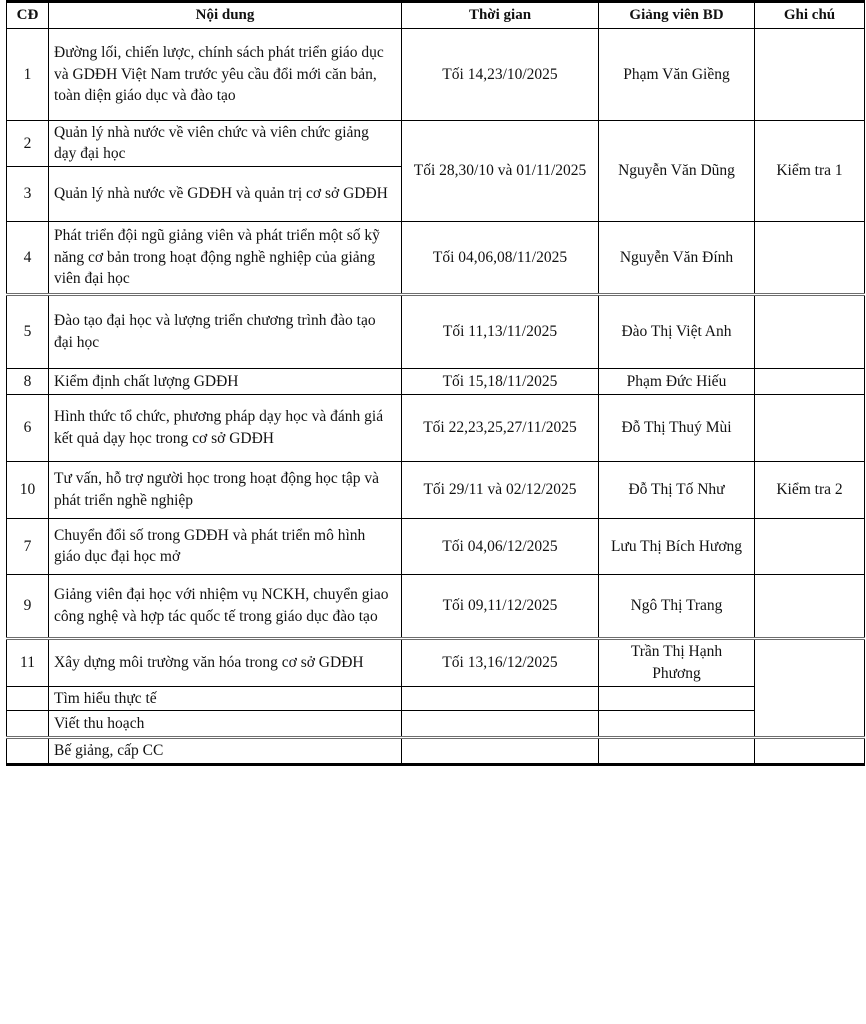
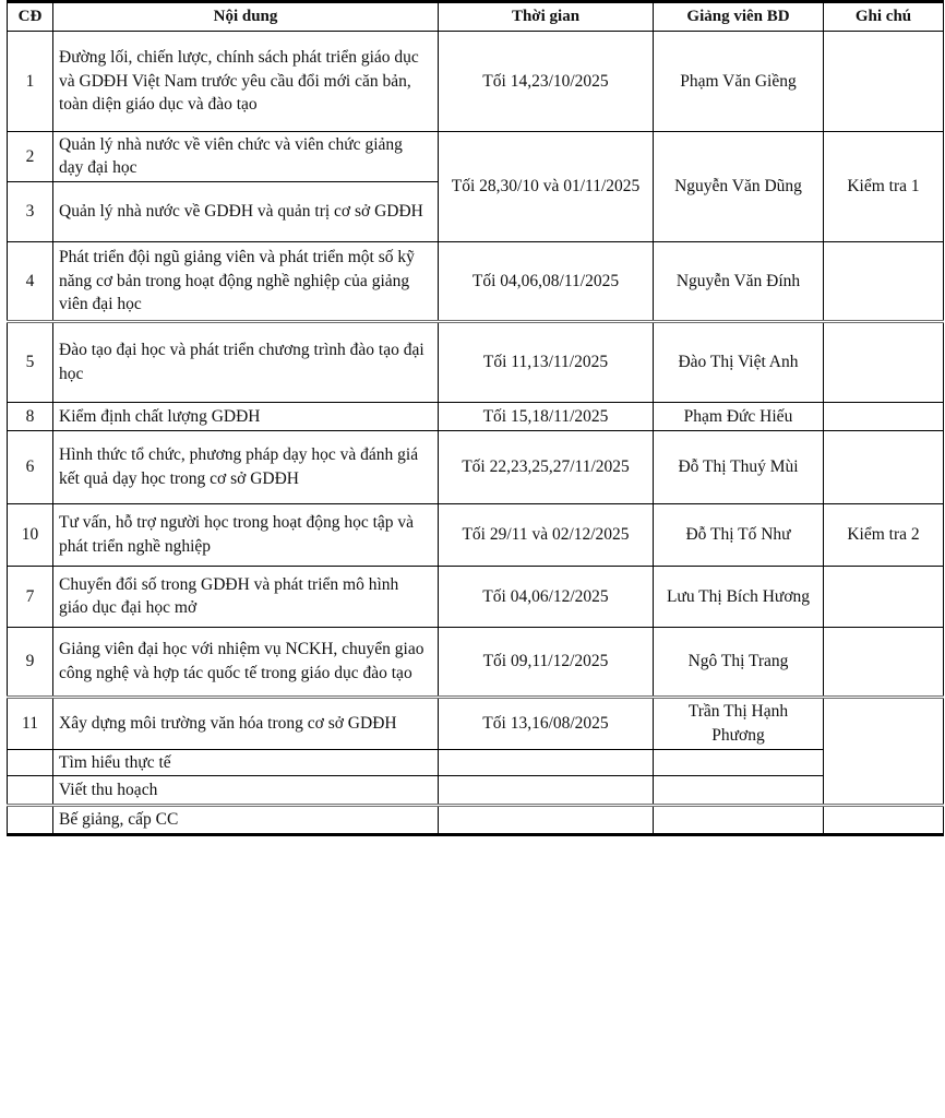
  CĐ	Nội dung	Thời gian	Giảng viên BD	Ghi chú
  1	Đường lối, chiến lược, chính sách phát triển giáo dục và GDĐH Việt Nam trước yêu cầu đổi mới căn bản, toàn diện giáo dục và đào tạo	Tối 14,23/10/2025	Phạm Văn Giềng
  2	Quản lý nhà nước về viên chức và viên chức giảng dạy đại học	Tối 28,30/10 và 01/11/2025	Nguyễn Văn Dũng	Kiểm tra 1
  3	Quản lý nhà nước về GDĐH và quản trị cơ sở GDĐH
  4	Phát triển đội ngũ giảng viên và phát triển một số kỹ năng cơ bản trong hoạt động nghề nghiệp của giảng viên đại học	Tối 04,06,08/11/2025	Nguyễn Văn Đính
- 5	Đào tạo đại học và lượng triển chương trình đào tạo đại học	Tối 11,13/11/2025	Đào Thị Việt Anh
+ 5	Đào tạo đại học và phát triển chương trình đào tạo đại học	Tối 11,13/11/2025	Đào Thị Việt Anh
  8	Kiểm định chất lượng GDĐH	Tối 15,18/11/2025	Phạm Đức Hiếu
  6	Hình thức tổ chức, phương pháp dạy học và đánh giá kết quả dạy học trong cơ sở GDĐH	Tối 22,23,25,27/11/2025	Đỗ Thị Thuý Mùi
  10	Tư vấn, hỗ trợ người học trong hoạt động học tập và phát triển nghề nghiệp	Tối 29/11 và 02/12/2025	Đỗ Thị Tố Như	Kiểm tra 2
  7	Chuyển đổi số trong GDĐH và phát triển mô hình giáo dục đại học mở	Tối 04,06/12/2025	Lưu Thị Bích Hương
  9	Giảng viên đại học với nhiệm vụ NCKH, chuyển giao công nghệ và hợp tác quốc tế trong giáo dục đào tạo	Tối 09,11/12/2025	Ngô Thị Trang
- 11	Xây dựng môi trường văn hóa trong cơ sở GDĐH	Tối 13,16/12/2025	Trần Thị Hạnh Phương
+ 11	Xây dựng môi trường văn hóa trong cơ sở GDĐH	Tối 13,16/08/2025	Trần Thị Hạnh Phương
  	Tìm hiểu thực tế
  	Viết thu hoạch
  	Bế giảng, cấp CC
